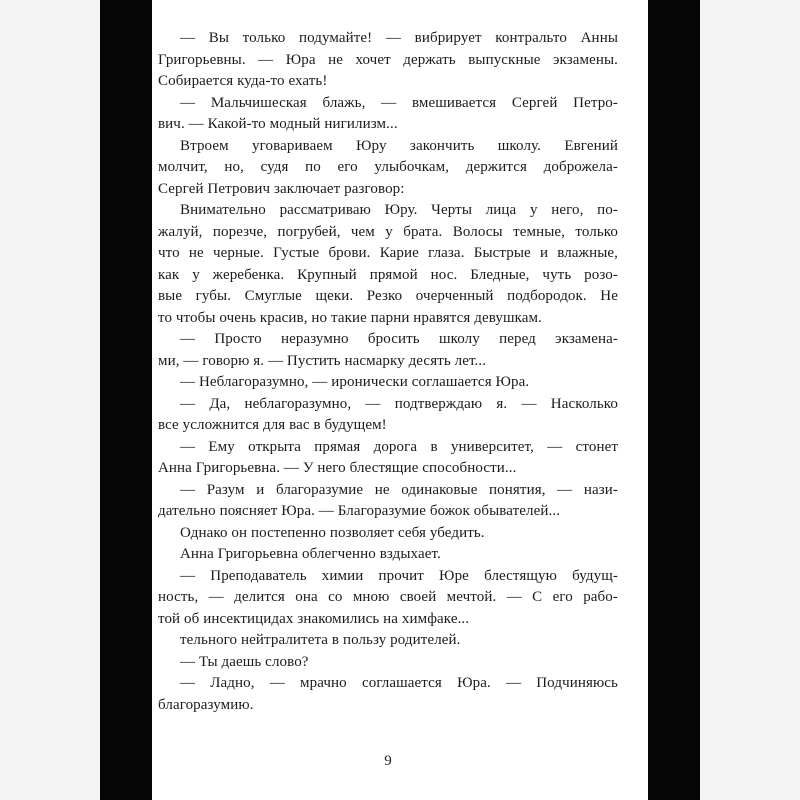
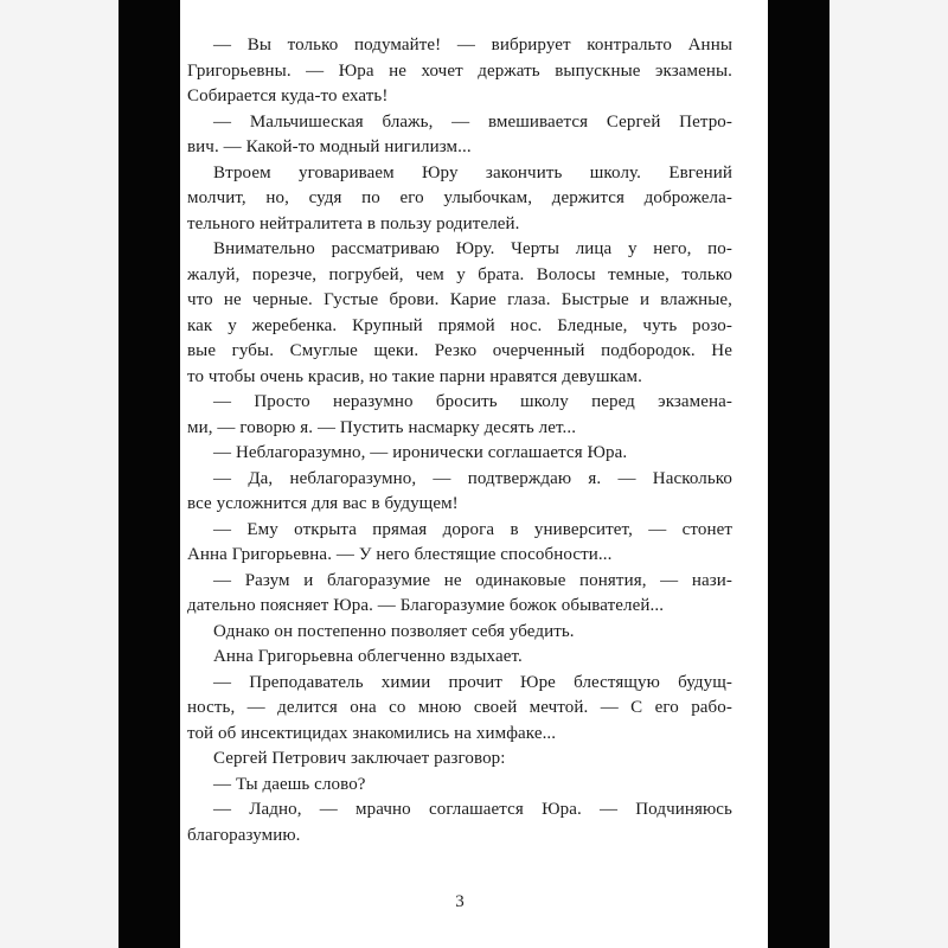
  — Вы только подумайте! — вибрирует контральто Анны
  Григорьевны. — Юра не хочет держать выпускные экзамены.
  Собирается куда-то ехать!
  — Мальчишеская блажь, — вмешивается Сергей Петро-
  вич. — Какой-то модный нигилизм...
  Втроем уговариваем Юру закончить школу. Евгений
  молчит, но, судя по его улыбочкам, держится доброжела-
- Сергей Петрович заключает разговор:
+ тельного нейтралитета в пользу родителей.
  Внимательно рассматриваю Юру. Черты лица у него, по-
  жалуй, порезче, погрубей, чем у брата. Волосы темные, только
  что не черные. Густые брови. Карие глаза. Быстрые и влажные,
  как у жеребенка. Крупный прямой нос. Бледные, чуть розо-
  вые губы. Смуглые щеки. Резко очерченный подбородок. Не
  то чтобы очень красив, но такие парни нравятся девушкам.
  — Просто неразумно бросить школу перед экзамена-
  ми, — говорю я. — Пустить насмарку десять лет...
  — Неблагоразумно, — иронически соглашается Юра.
  — Да, неблагоразумно, — подтверждаю я. — Насколько
  все усложнится для вас в будущем!
  — Ему открыта прямая дорога в университет, — стонет
  Анна Григорьевна. — У него блестящие способности...
  — Разум и благоразумие не одинаковые понятия, — нази-
  дательно поясняет Юра. — Благоразумие божок обывателей...
  Однако он постепенно позволяет себя убедить.
  Анна Григорьевна облегченно вздыхает.
  — Преподаватель химии прочит Юре блестящую будущ-
  ность, — делится она со мною своей мечтой. — С его рабо-
  той об инсектицидах знакомились на химфаке...
- тельного нейтралитета в пользу родителей.
+ Сергей Петрович заключает разговор:
  — Ты даешь слово?
  — Ладно, — мрачно соглашается Юра. — Подчиняюсь
  благоразумию.
- 9
+ 3
